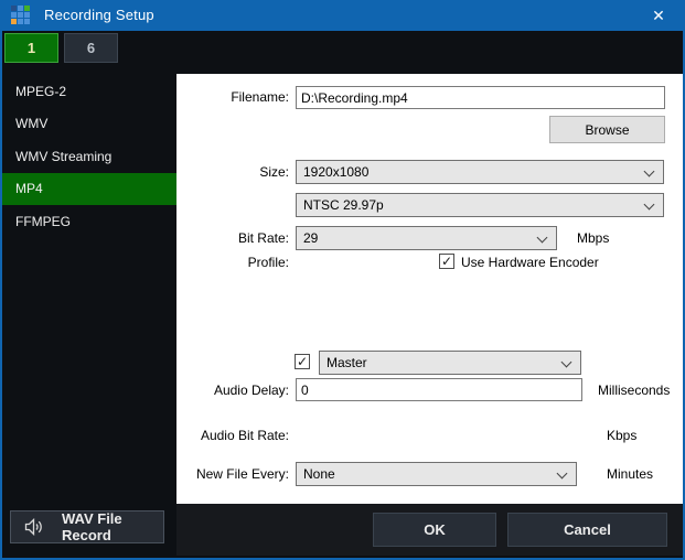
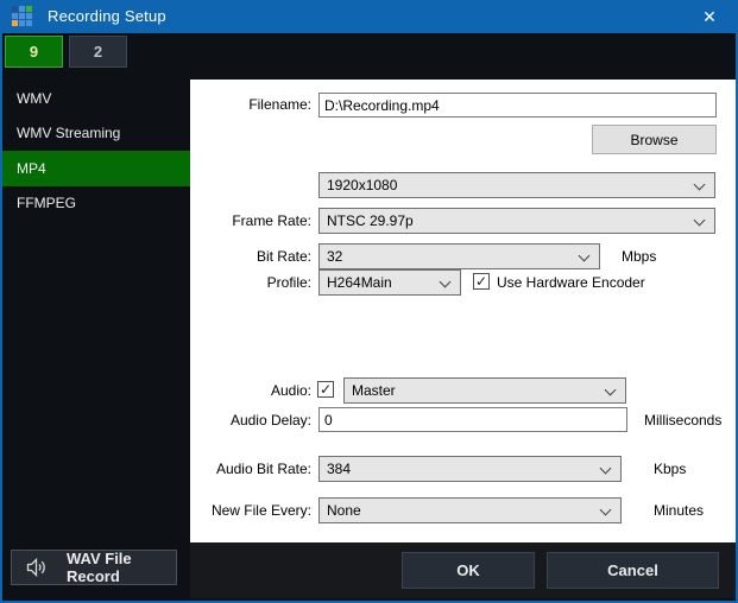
  Recording Setup
  ✕
- 1
+ 9
- 6
+ 2
- MPEG-2
  WMV
  WMV Streaming
  MP4
  FFMPEG
  Filename:
  D:\Recording.mp4
  Browse
- Size:
  1920x1080
+ Frame Rate:
  NTSC 29.97p
  Bit Rate:
- 29
+ 32
  Mbps
  Profile:
+ H264Main
  ✓
  Use Hardware Encoder
+ Audio:
  ✓
  Master
  Audio Delay:
  0
  Milliseconds
  Audio Bit Rate:
+ 384
  Kbps
  New File Every:
  None
  Minutes
  WAV File Record
  OK
  Cancel
